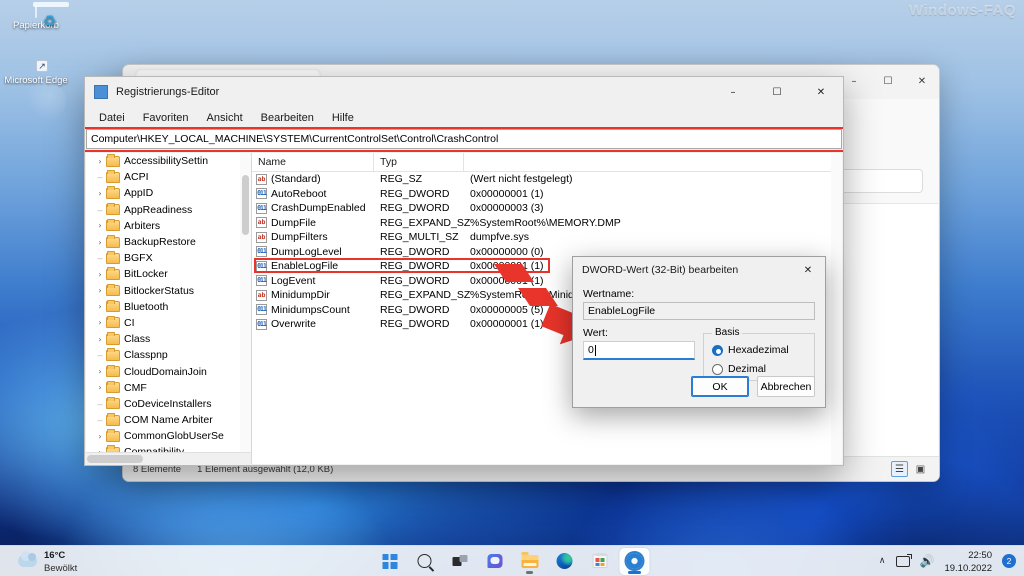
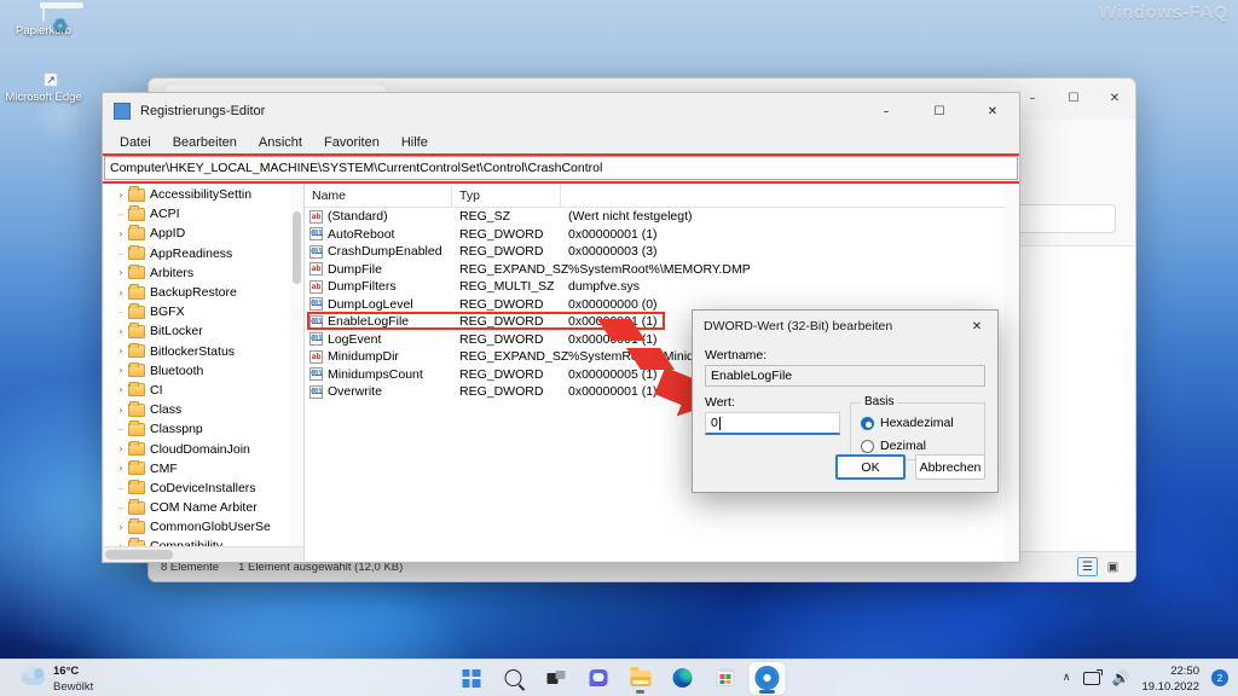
  Windows-FAQ
  ♻
  Papierkorb
  ↗
  Microsofdge
  –
  ☐
  ✕
  8 Elemente
  1 Element ausgewählt (12,0 KB)
  ☰
  ▣
  Registrierungs-Editor
  –
  ☐
  ✕
  Datei
- Favoriten
+ Bearbeiten
  Ansicht
- Bearbeiten
+ Favoriten
  Hilfe
  Computer\HKEY_LOCAL_MACHINE\SYSTEM\CurrentControlSet\Control\CrashControl
  ›
  AccessibilitySettin
  –
  ACPI
  ›
  AppID
  –
  AppReadiness
  ›
  Arbiters
  ›
  BackupRestore
  –
  BGFX
  ›
  BitLocker
  ›
  BitlockerStatus
  ›
  Bluetooth
  ›
  CI
  ›
  Class
  –
  Classpnp
  ›
  CloudDomainJoin
  ›
  CMF
  –
  CoDeviceInstallers
  –
  COM Name Arbiter
  ›
  CommonGlobUserSe
  Name
  Typ
  ab
  (Standard)
  REG_SZ
  (Wert nicht festgelegt)
  011
  AutoReboot
  REG_DWORD
  0x00000001 (1)
  011
  CrashDumpEnabled
  REG_DWORD
  0x00000003 (3)
  ab
  DumpFile
  REG_EXPAND_SZ
  %SystemRoot%\MEMORY.DMP
  ab
  DumpFilters
  REG_MULTI_SZ
  dumpfve.sys
  011
  DumpLogLevel
  REG_DWORD
  0x00000000 (0)
  011
  EnableLogFile
  REG_DWORD
  011
  LogEvent
  REG_DWORD
  ab
  MinidumpDir
  REG_EXPAND_SZ
  011
  MinidumpsCount
  REG_DWORD
- 0x00000005 (5)
+ 0x00000005 (1)
  011
  Overwrite
  REG_DWORD
  0x00000001 (1)
  DWORD-Wert (32-Bit) bearbeiten
  ✕
  Wertname:
  EnableLogFile
  Wert:
  0
  Basis
  Hexadezimal
  Dezimal
  OK
  Abbrechen
  16°C
  Bewölkt
  ∧
  🔊
  22:50
  19.10.2022
  2
